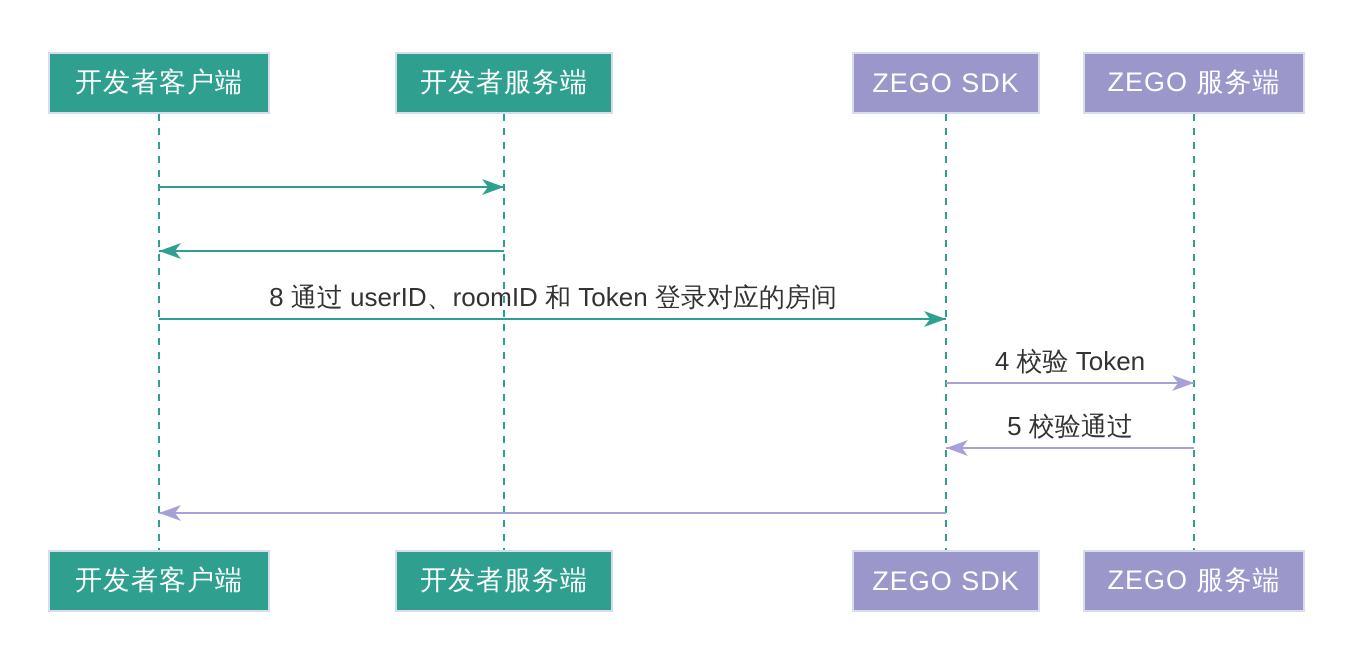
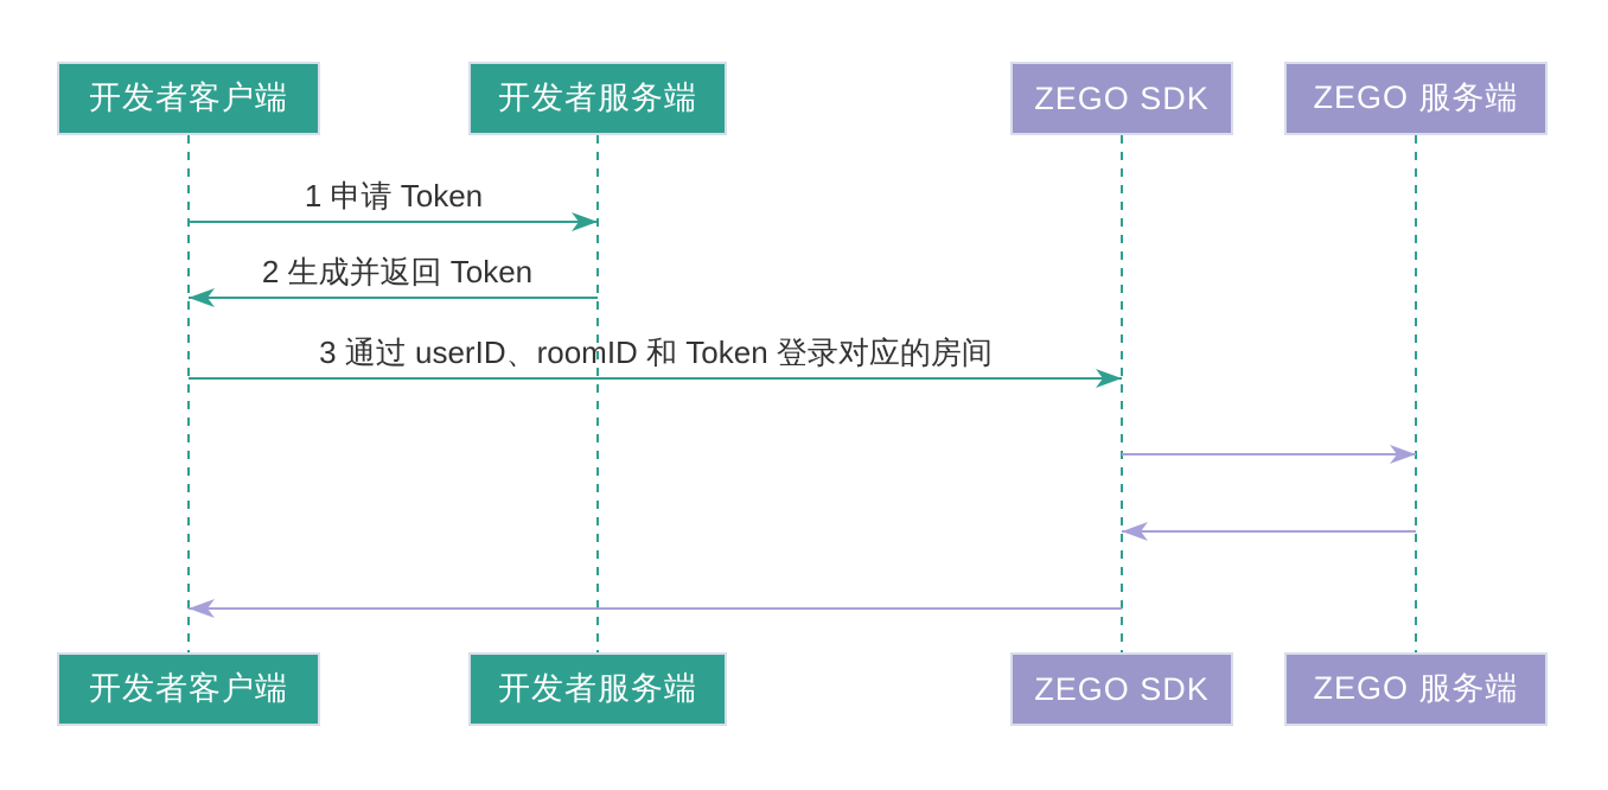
  开发者客户端
  开发者服务端
  ZEGO SDK
  ZEGO 服务端
  开发者客户端
  开发者服务端
  ZEGO SDK
  ZEGO 服务端
+ 1 申请 Token
+ 2 生成并返回 Token
- 8 通过 userID、roomID 和 Token 登录对应的房间
+ 3 通过 userID、roomID 和 Token 登录对应的房间
- 4 校验 Token
- 5 校验通过
